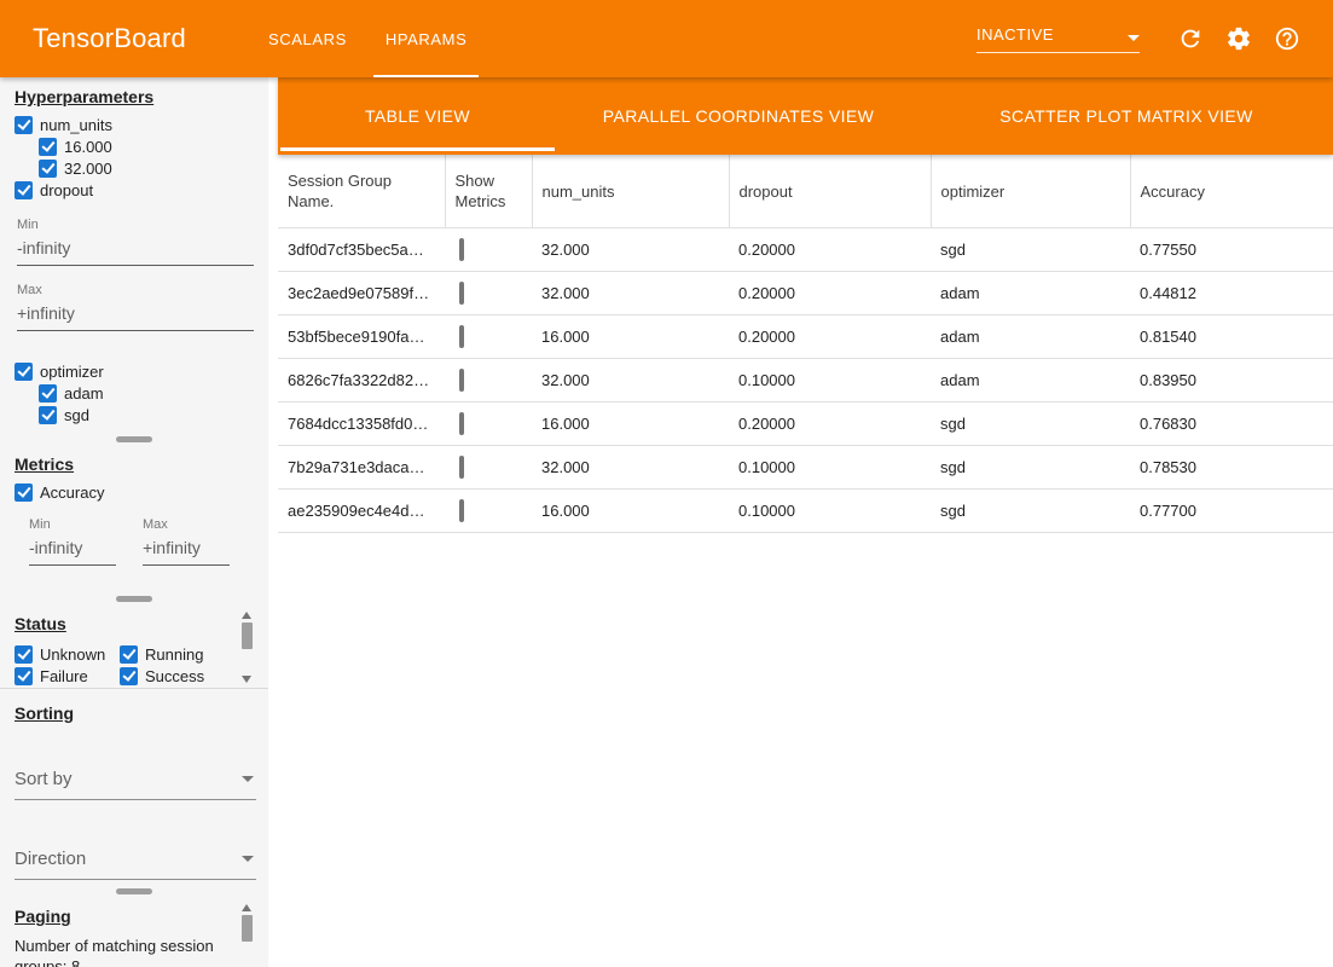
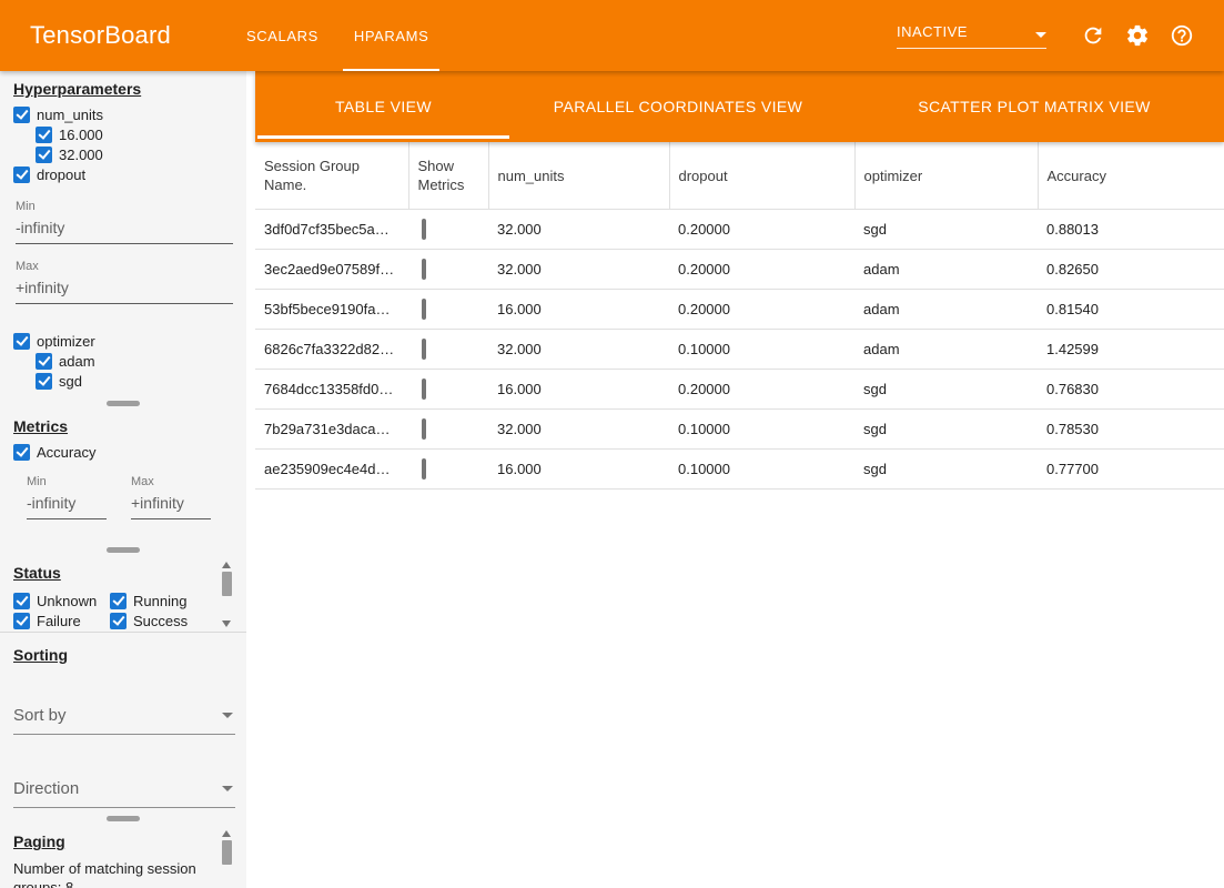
  TensorBoard
  SCALARS
  HPARAMS
  INACTIVE
  Hyperparameters
  num_units
  16.000
  32.000
  dropout
  Min
  -infinity
  Max
  +infinity
  optimizer
  adam
  sgd
  Metrics
  Accuracy
  Min
  -infinity
  Max
  +infinity
  Status
  Unknown
  Running
  Failure
  Success
  Sorting
  Sort by
  Direction
  Paging
  Number of matching session
  TABLE VIEW
  PARALLEL COORDINATES VIEW
  SCATTER PLOT MATRIX VIEW
  Session Group Name.	Show Metrics	num_units	dropout	optimizer	Accuracy
- 3df0d7cf35bec5a…		32.000	0.20000	sgd	0.77550
+ 3df0d7cf35bec5a…		32.000	0.20000	sgd	0.88013
- 3ec2aed9e07589f…		32.000	0.20000	adam	0.44812
+ 3ec2aed9e07589f…		32.000	0.20000	adam	0.82650
  53bf5bece9190fa…		16.000	0.20000	adam	0.81540
- 6826c7fa3322d82…		32.000	0.10000	adam	0.83950
+ 6826c7fa3322d82…		32.000	0.10000	adam	1.42599
  7684dcc13358fd0…		16.000	0.20000	sgd	0.76830
  7b29a731e3daca…		32.000	0.10000	sgd	0.78530
  ae235909ec4e4d…		16.000	0.10000	sgd	0.77700
